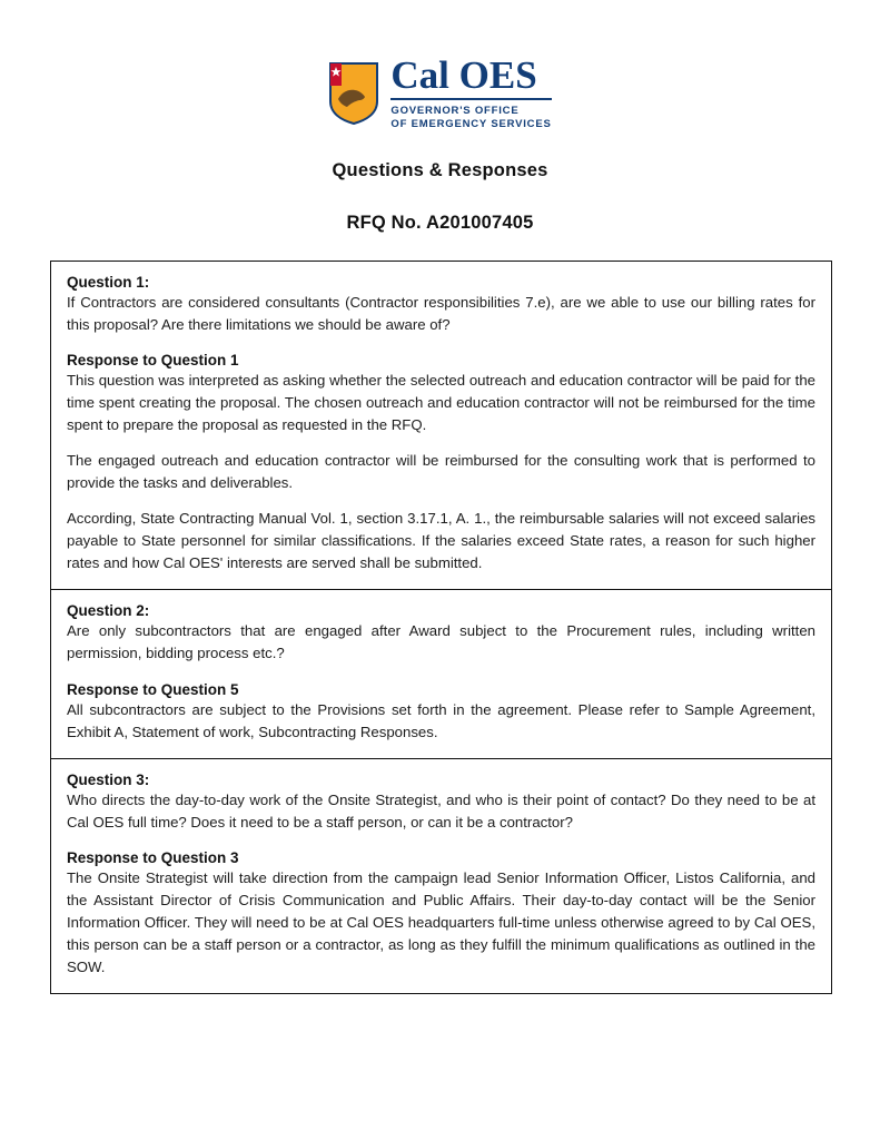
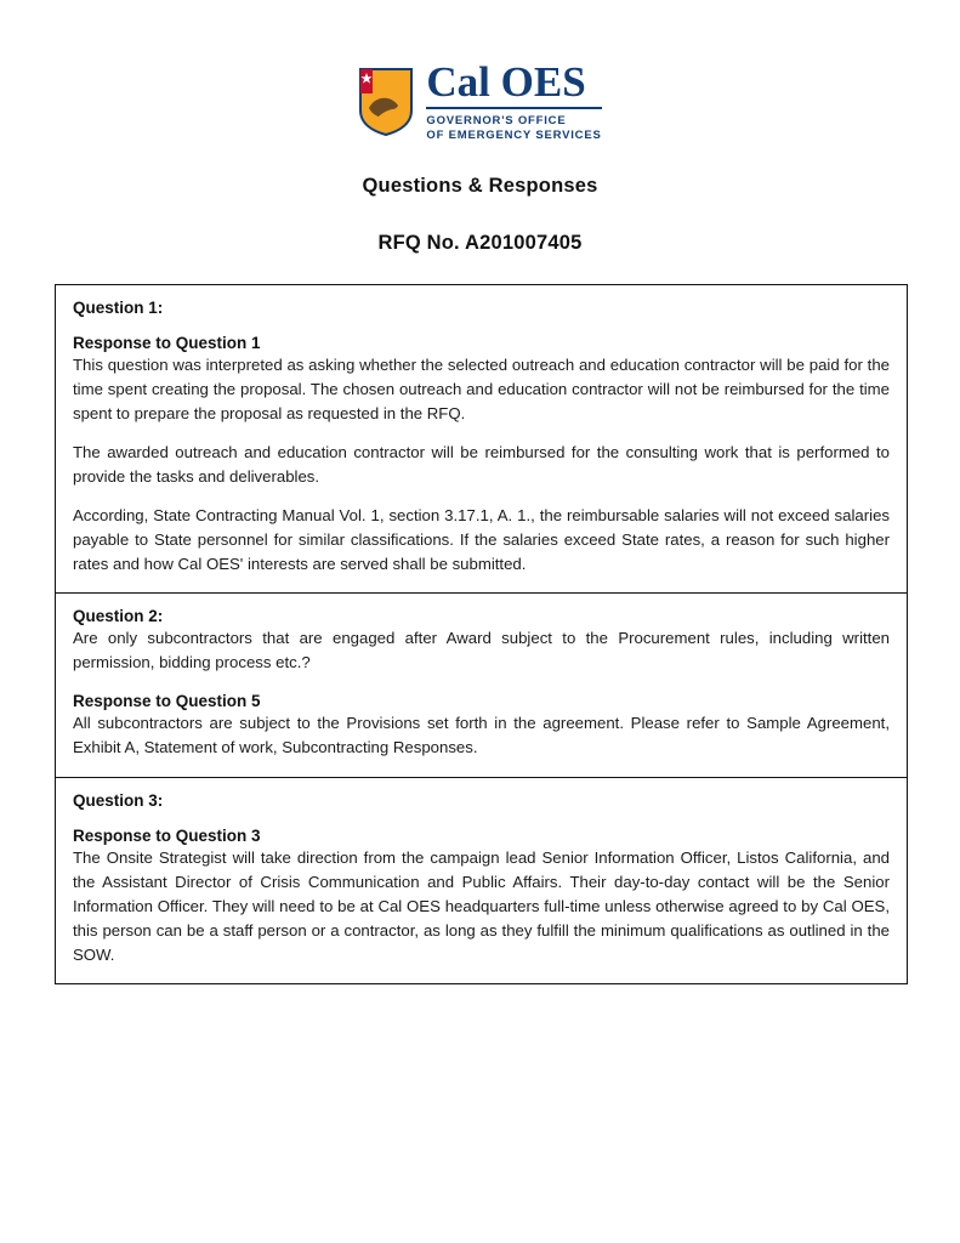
  Cal OES
  GOVERNOR'S OFFICE
  OF EMERGENCY SERVICES
  Questions & Responses
  RFQ No. A201007405
  Question 1:
- If Contractors are considered consultants (Contractor responsibilities 7.e), are we able to use our billing rates for this proposal? Are there limitations we should be aware of?
  Response to Question 1
  This question was interpreted as asking whether the selected outreach and education contractor will be paid for the time spent creating the proposal. The chosen outreach and education contractor will not be reimbursed for the time spent to prepare the proposal as requested in the RFQ.
- The engaged outreach and education contractor will be reimbursed for the consulting work that is performed to provide the tasks and deliverables.
+ The awarded outreach and education contractor will be reimbursed for the consulting work that is performed to provide the tasks and deliverables.
  According, State Contracting Manual Vol. 1, section 3.17.1, A. 1., the reimbursable salaries will not exceed salaries payable to State personnel for similar classifications. If the salaries exceed State rates, a reason for such higher rates and how Cal OES' interests are served shall be submitted.
  Question 2:
  Are only subcontractors that are engaged after Award subject to the Procurement rules, including written permission, bidding process etc.?
  Response to Question 5
  All subcontractors are subject to the Provisions set forth in the agreement. Please refer to Sample Agreement, Exhibit A, Statement of work, Subcontracting Responses.
  Question 3:
- Who directs the day-to-day work of the Onsite Strategist, and who is their point of contact? Do they need to be at Cal OES full time? Does it need to be a staff person, or can it be a contractor?
  Response to Question 3
  The Onsite Strategist will take direction from the campaign lead Senior Information Officer, Listos California, and the Assistant Director of Crisis Communication and Public Affairs. Their day-to-day contact will be the Senior Information Officer. They will need to be at Cal OES headquarters full-time unless otherwise agreed to by Cal OES, this person can be a staff person or a contractor, as long as they fulfill the minimum qualifications as outlined in the SOW.
